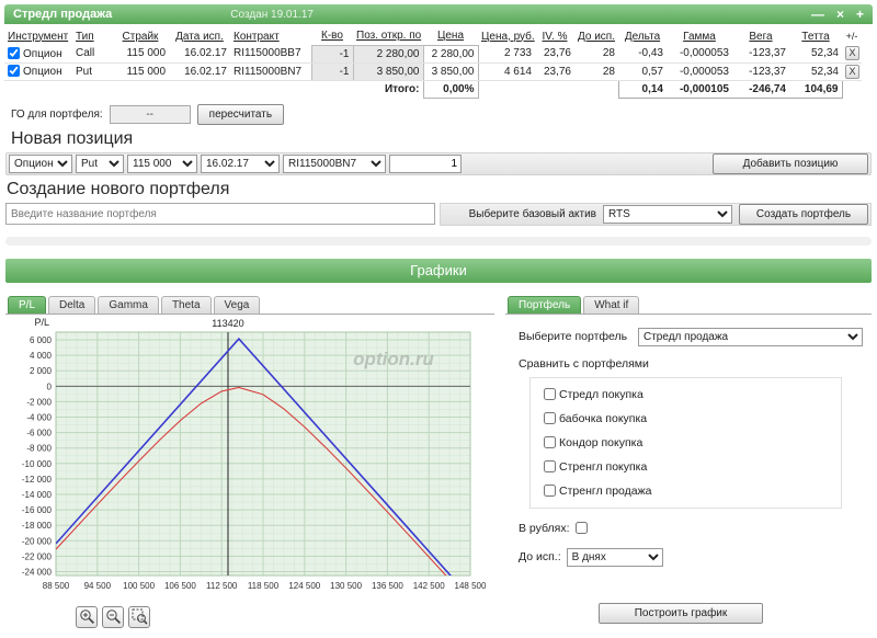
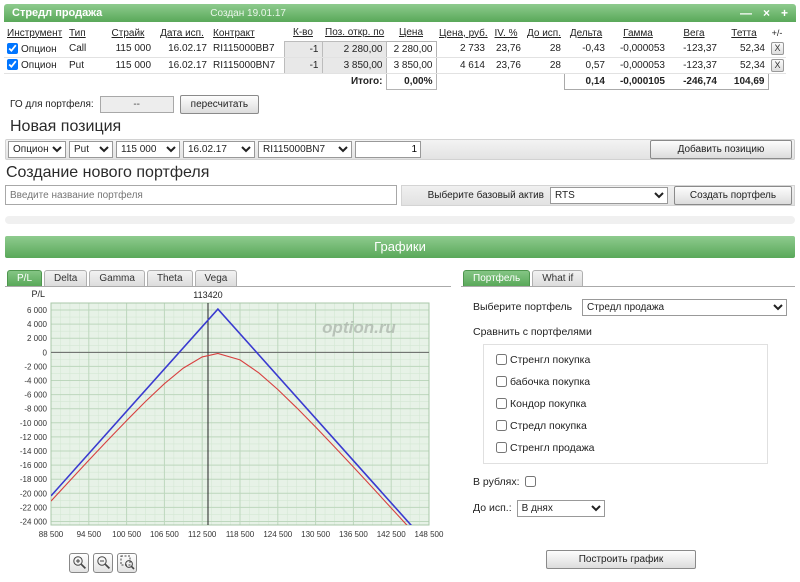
  Стредл продажа
  Создан 19.01.17
  —
  ×
  +
  Инструмент	Тип	Страйк	Дата исп.	Контракт	К-во	Поз. откр. по	Цена	Цена, руб.	IV. %	До исп.	Дельта	Гамма	Вега	Тетта	+/-
  Опцион	Call	115 000	16.02.17	RI115000BB7	-1	2 280,00	2 280,00	2 733	23,76	28	-0,43	-0,000053	-123,37	52,34	X
  Опцион	Put	115 000	16.02.17	RI115000BN7	-1	3 850,00	3 850,00	4 614	23,76	28	0,57	-0,000053	-123,37	52,34	X
  	Итого:	0,00%		0,14	-0,000105	-246,74	104,69
  ГО для портфеля:
  --
  пересчитать
  Новая позиция
  Опцион
  Put
  115 000
  16.02.17
  RI115000BN7
  1
  Добавить позицию
  Создание нового портфеля
  Введите название портфеля
  Выберите базовый актив
  RTS
  Создать портфель
  Графики
  P/L
  Delta
  Gamma
  Theta
  Vega
  88 500
  94 500
  100 500
  106 500
  112 500
  118 500
  124 500
  130 500
  136 500
  142 500
  148 500
  -24 000
  -22 000
  -20 000
  -18 000
  -16 000
  -14 000
  -12 000
  -10 000
  -8 000
  -6 000
  -4 000
  -2 000
  0
  2 000
  4 000
  6 000
  option.ru
  113420
  P/L
  Портфель
  What if
  Выберите портфель
  Стредл продажа
  Сравнить с портфелями
- Стредл покупка
+ Стренгл покупка
  бабочка покупка
  Кондор покупка
- Стренгл покупка
+ Стредл покупка
  Стренгл продажа
  В рублях:
  До исп.:
  В днях
  Построить график
